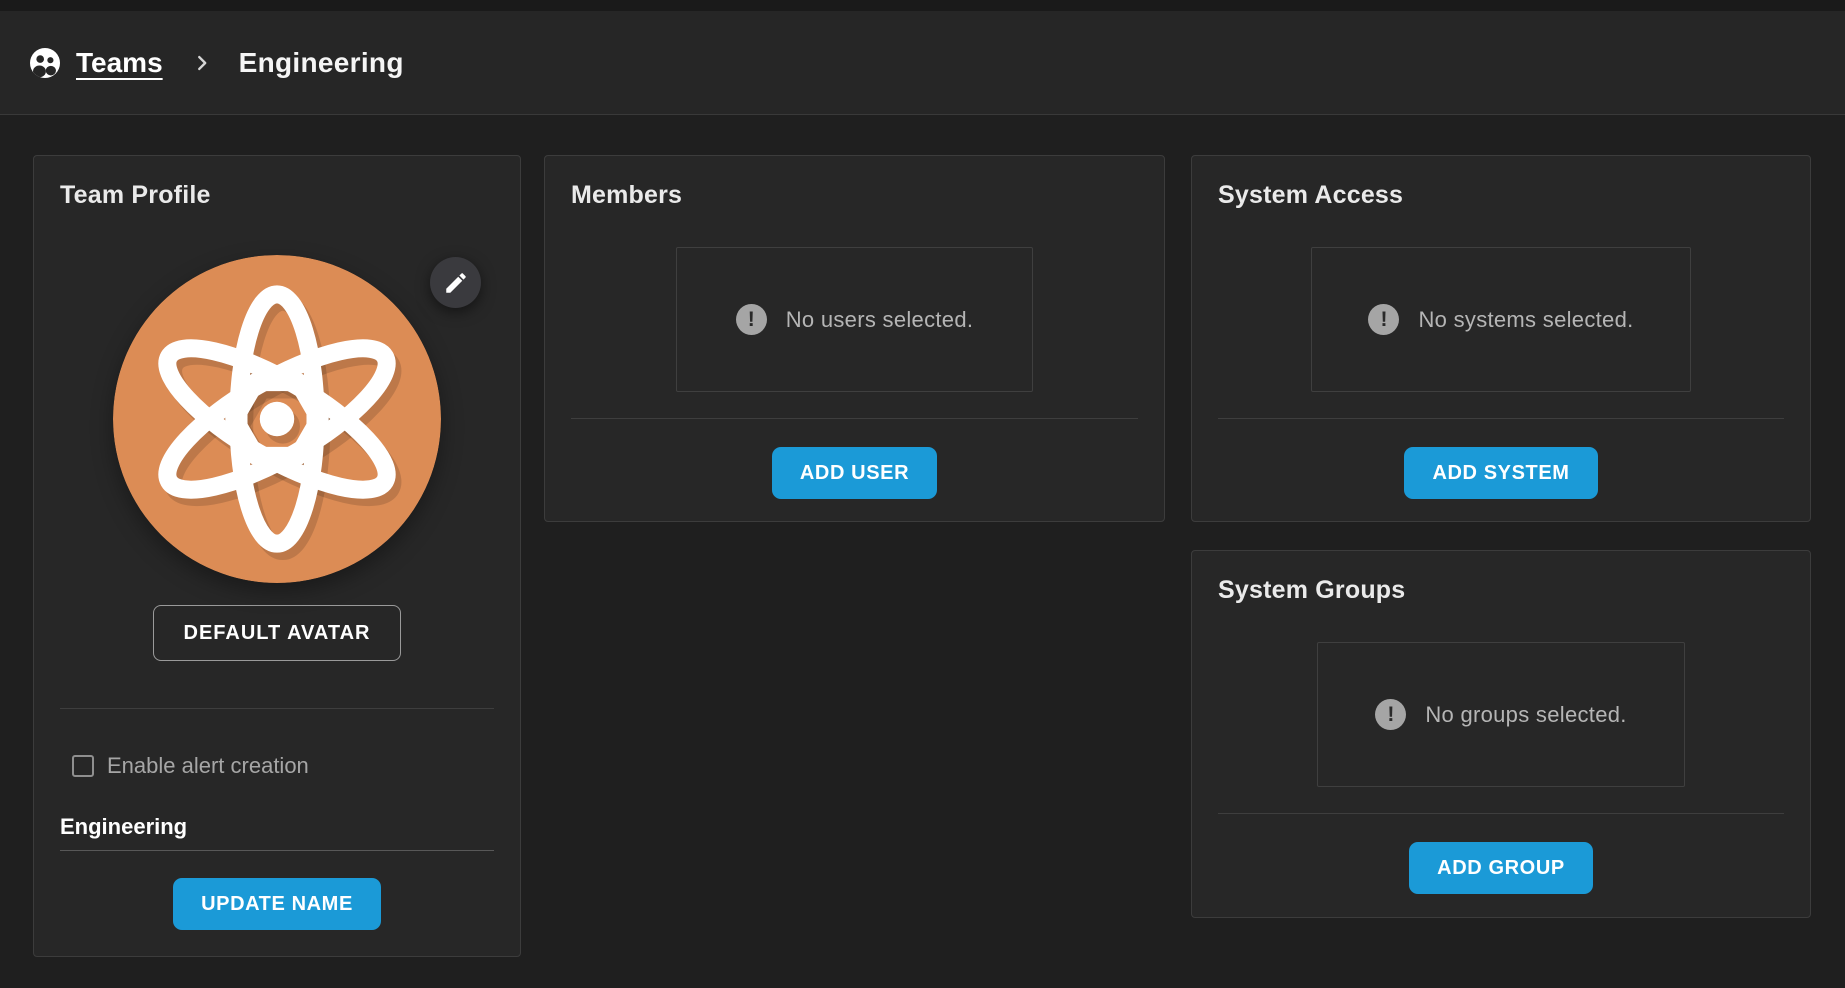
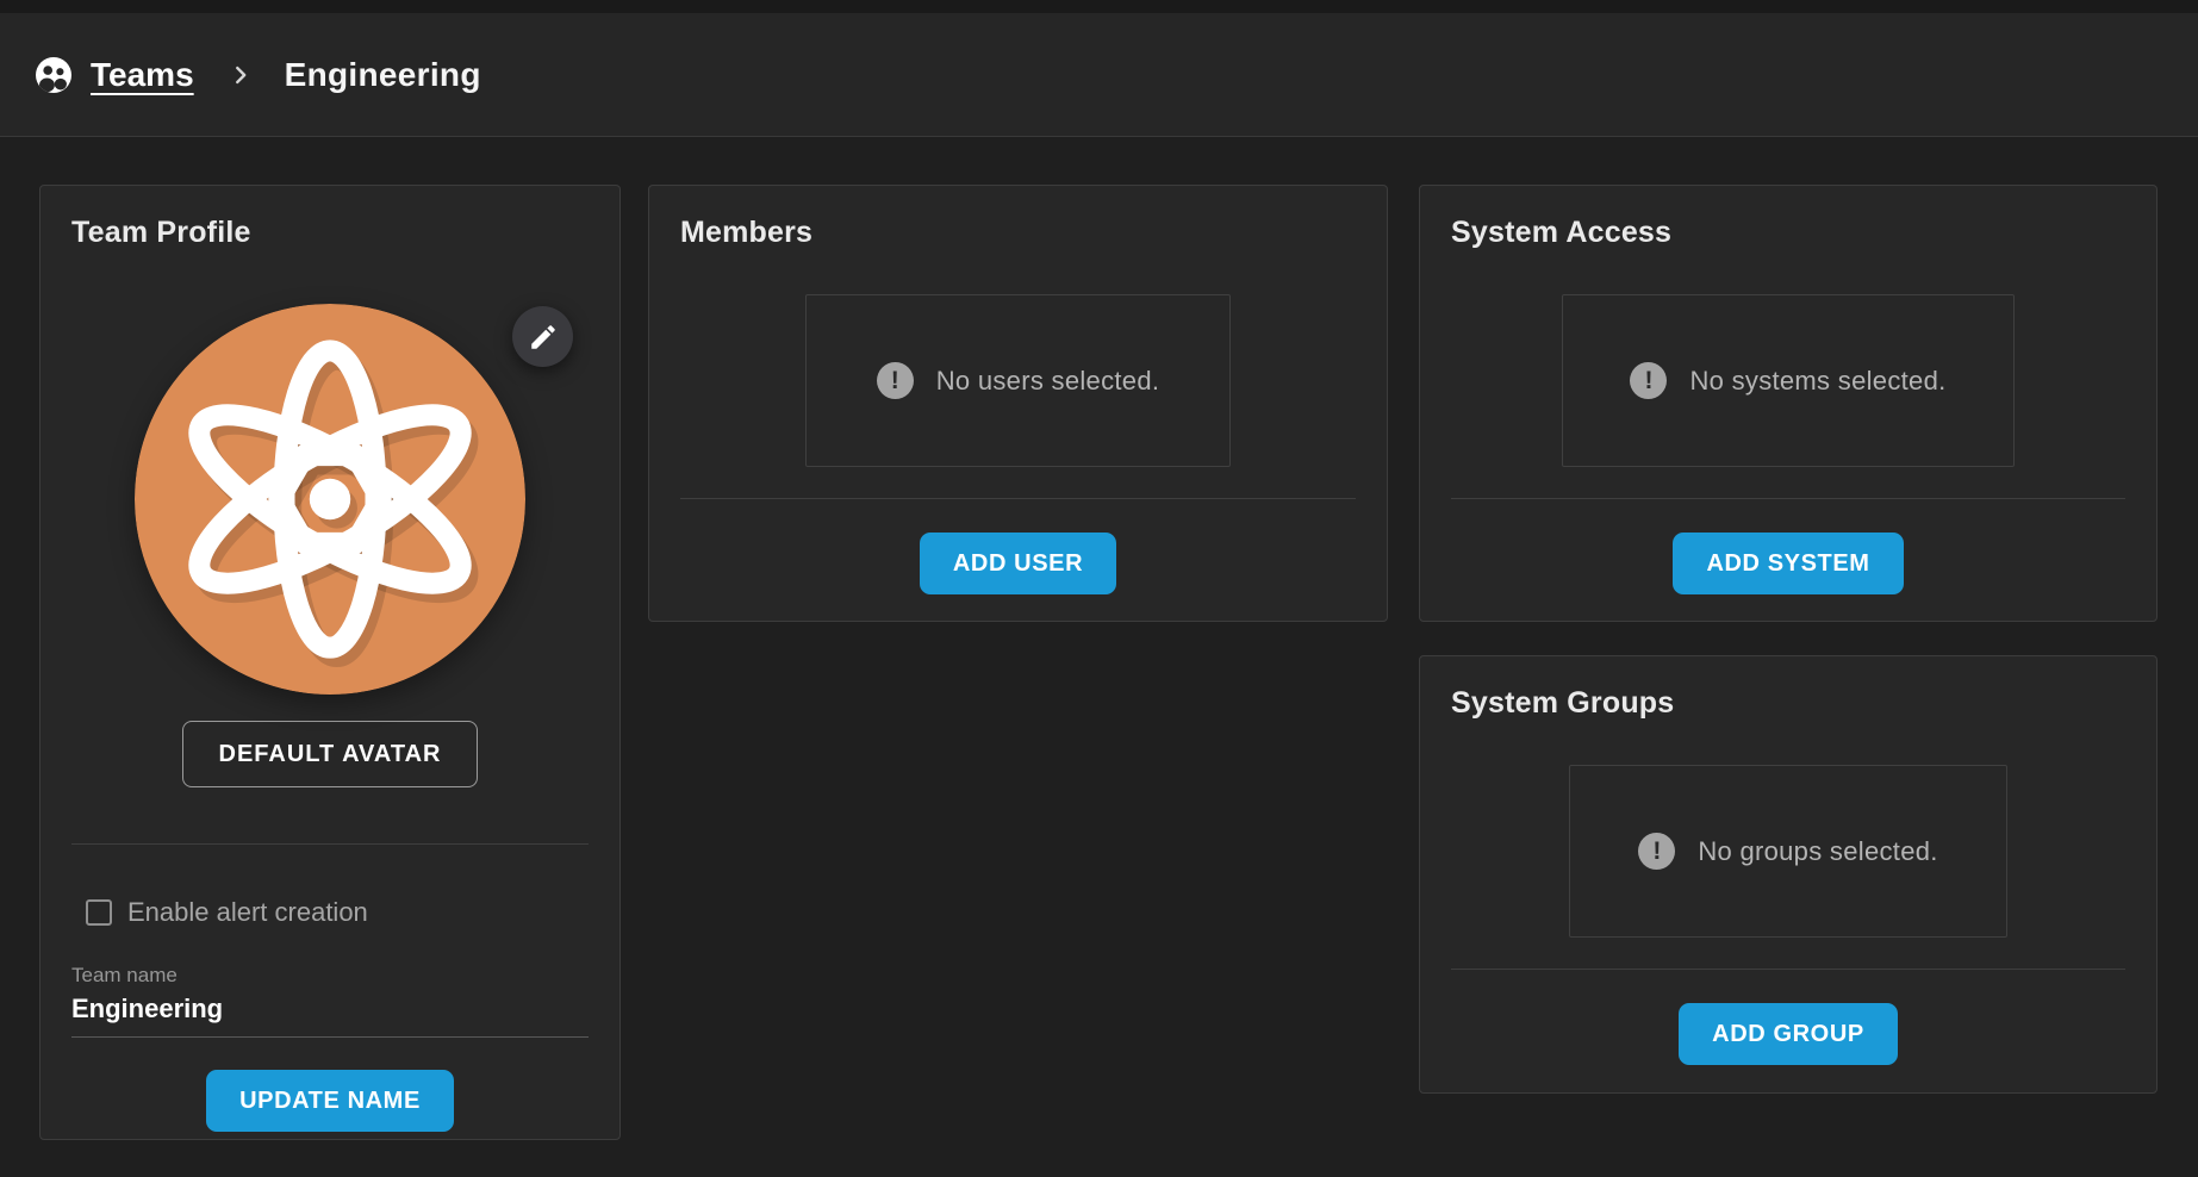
  Teams
  Engineering
  Team Profile
  DEFAULT AVATAR
  Enable alert creation
+ Team name
  Engineering
  UPDATE NAME
  Members
  No users selected.
  ADD USER
  System Access
  No systems selected.
  ADD SYSTEM
  System Groups
  No groups selected.
  ADD GROUP
